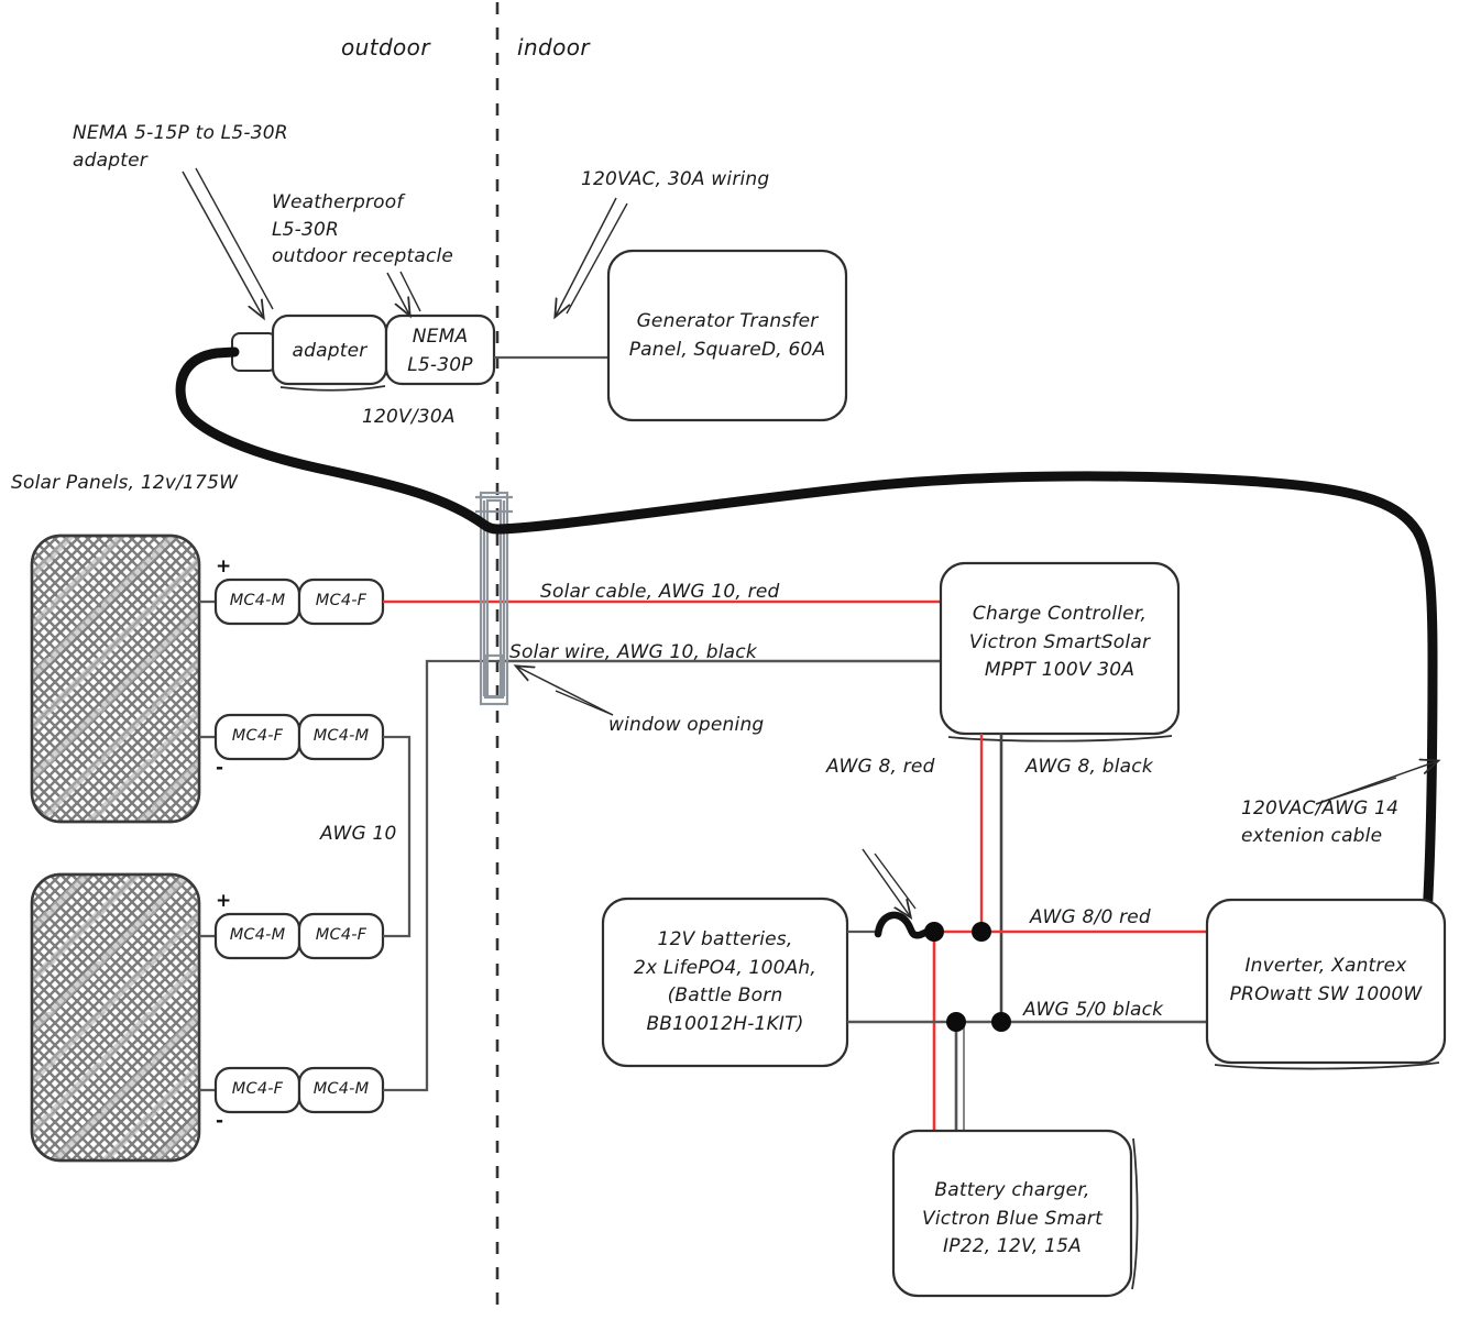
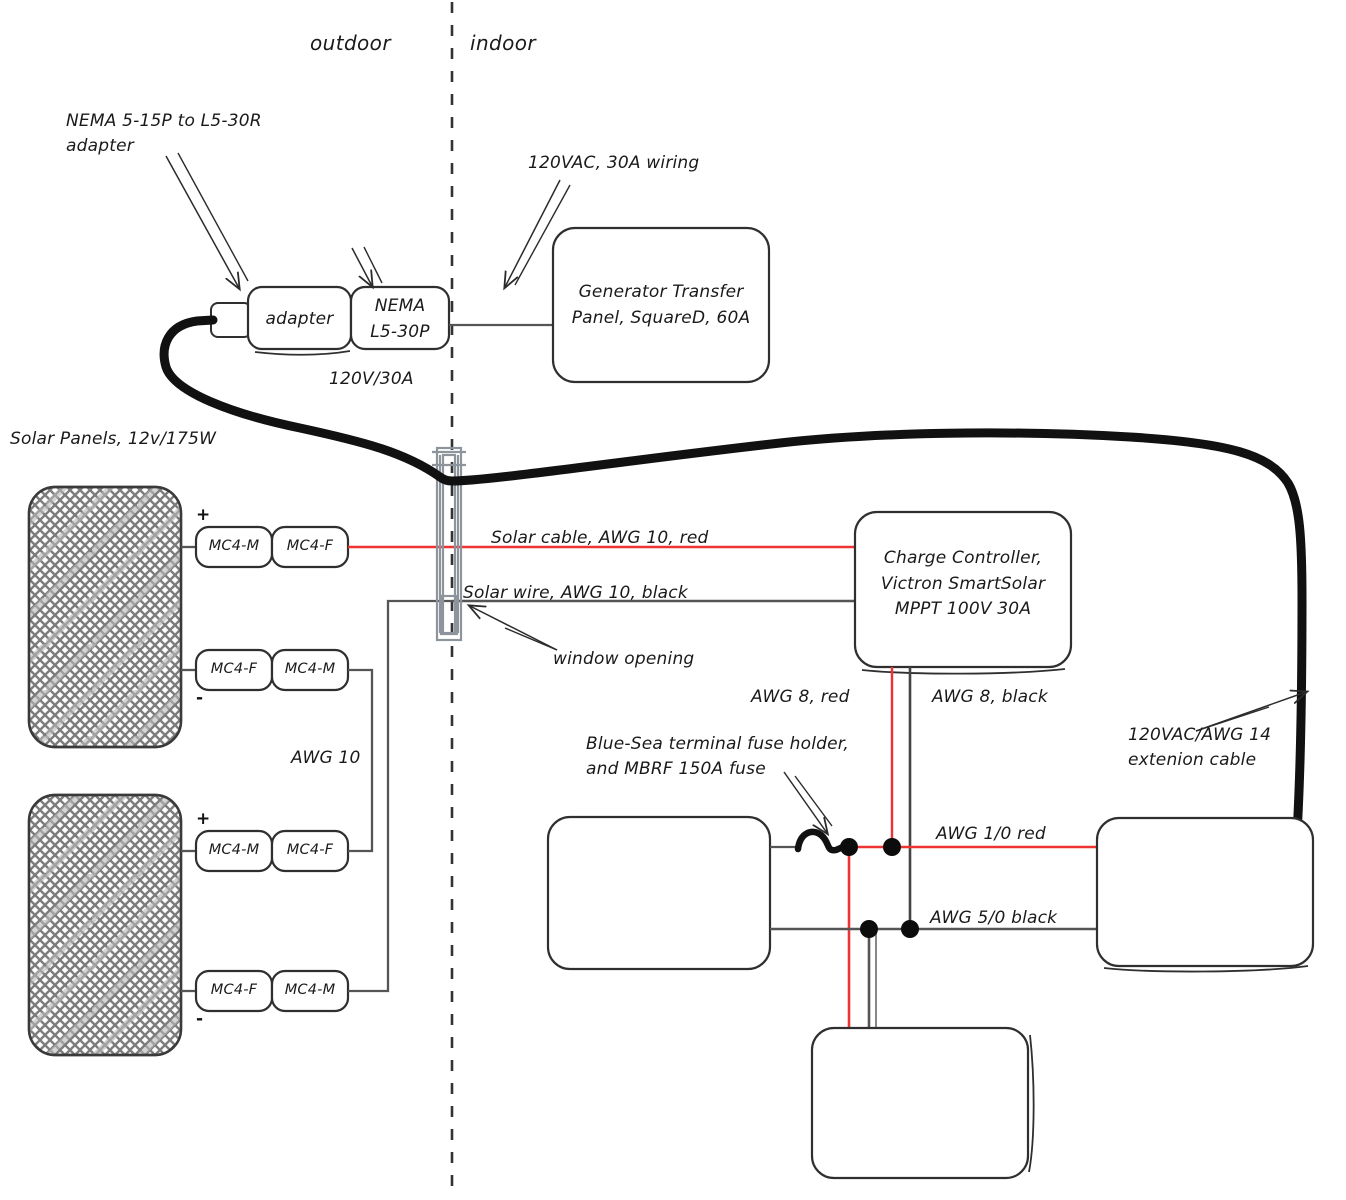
  outdoor
  indoor
  NEMA 5-15P to L5-30R
  adapter
- Weatherproof
- L5-30R
- outdoor receptacle
  120VAC, 30A wiring
  120V/30A
  Solar Panels, 12v/175W
  AWG 10
  Solar cable, AWG 10, red
  Solar wire, AWG 10, black
  window opening
  AWG 8, red
  AWG 8, black
+ Blue-Sea terminal fuse holder,
+ and MBRF 150A fuse
- AWG 8/0 red
+ AWG 1/0 red
  AWG 5/0 black
  120VAC/AWG 14
  extenion cable
  adapter
  NEMA
  L5-30P
  Generator Transfer
  Panel, SquareD, 60A
  Charge Controller,
  Victron SmartSolar
  MPPT 100V 30A
- 12V batteries,
- 2x LifePO4, 100Ah,
- (Battle Born
- BB10012H-1KIT)
- Inverter, Xantrex
- PROwatt SW 1000W
- Battery charger,
- Victron Blue Smart
- IP22, 12V, 15A
  MC4-M
  MC4-F
  MC4-F
  MC4-M
  MC4-M
  MC4-F
  MC4-F
  MC4-M
  +
  -
  +
  -
